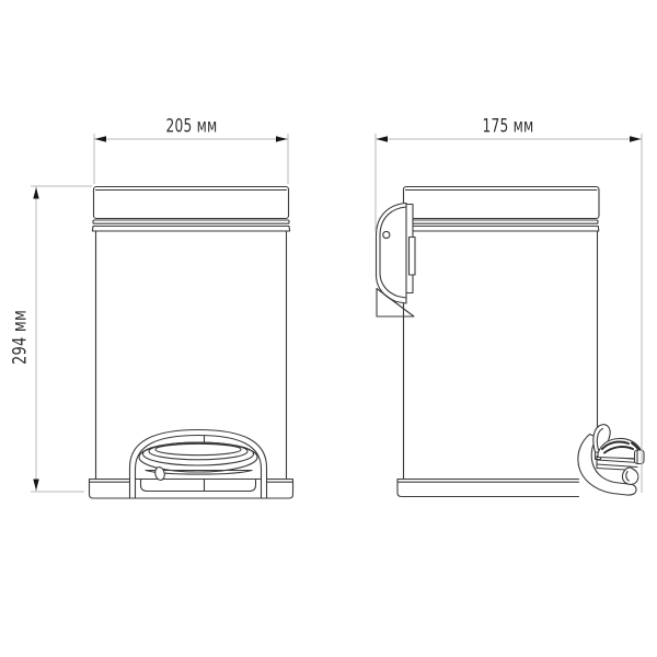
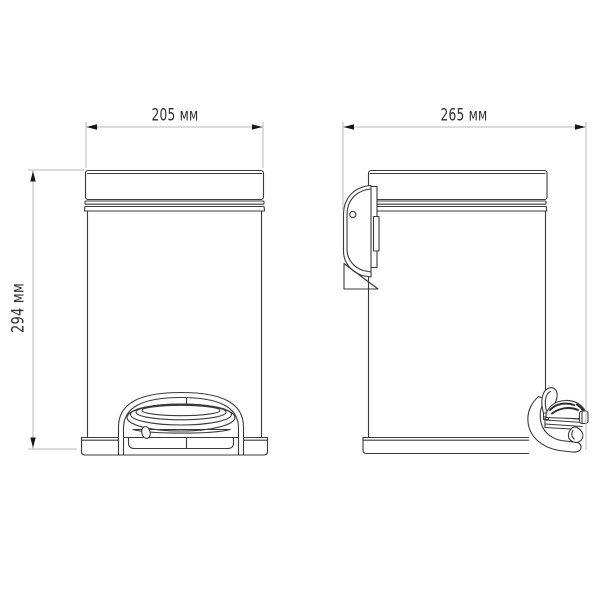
  205 мм
- 175 мм
+ 265 мм
